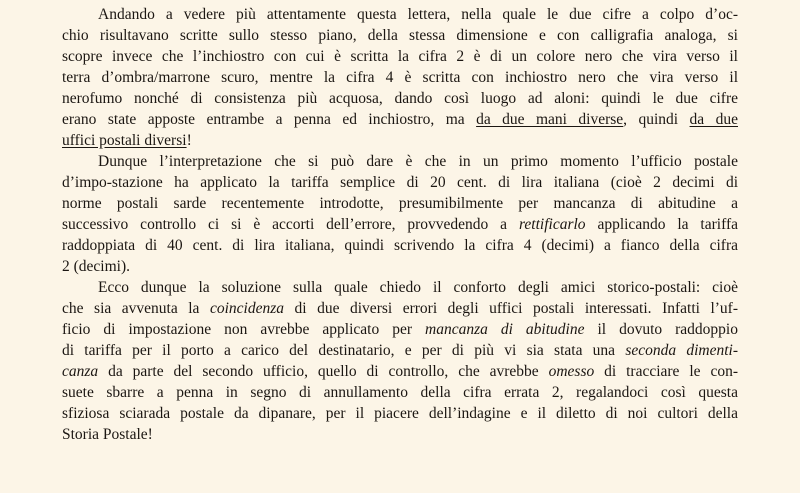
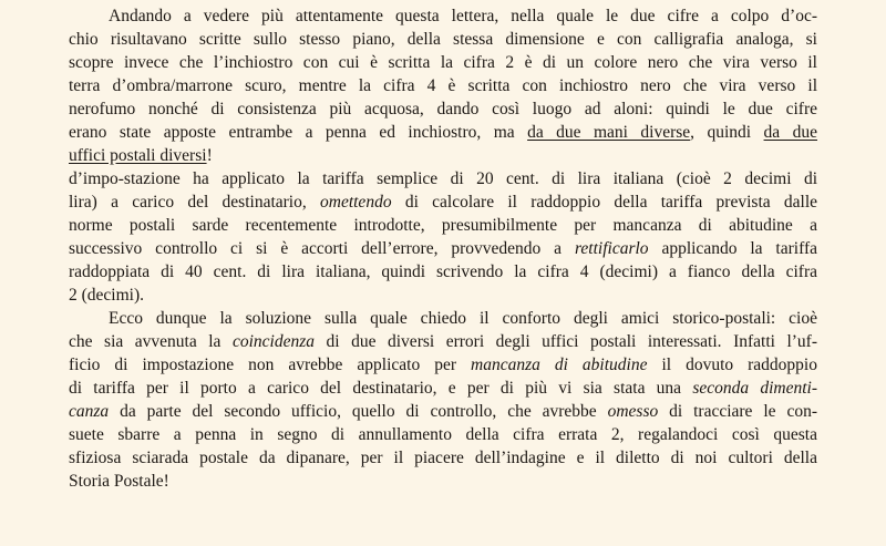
  Andando a vedere più attentamente questa lettera, nella quale le due cifre a colpo d’oc-
  chio risultavano scritte sullo stesso piano, della stessa dimensione e con calligrafia analoga, si
  scopre invece che l’inchiostro con cui è scritta la cifra 2 è di un colore nero che vira verso il
  terra d’ombra/marrone scuro, mentre la cifra 4 è scritta con inchiostro nero che vira verso il
  nerofumo nonché di consistenza più acquosa, dando così luogo ad aloni: quindi le due cifre
  erano state apposte entrambe a penna ed inchiostro, ma da due mani diverse, quindi da due
  uffici postali diversi!
- Dunque l’interpretazione che si può dare è che in un primo momento l’ufficio postale
  d’impo-stazione ha applicato la tariffa semplice di 20 cent. di lira italiana (cioè 2 decimi di
+ lira) a carico del destinatario, omettendo di calcolare il raddoppio della tariffa prevista dalle
  norme postali sarde recentemente introdotte, presumibilmente per mancanza di abitudine a
  successivo controllo ci si è accorti dell’errore, provvedendo a rettificarlo applicando la tariffa
  raddoppiata di 40 cent. di lira italiana, quindi scrivendo la cifra 4 (decimi) a fianco della cifra
  2 (decimi).
  Ecco dunque la soluzione sulla quale chiedo il conforto degli amici storico-postali: cioè
  che sia avvenuta la coincidenza di due diversi errori degli uffici postali interessati. Infatti l’uf-
  ficio di impostazione non avrebbe applicato per mancanza di abitudine il dovuto raddoppio
  di tariffa per il porto a carico del destinatario, e per di più vi sia stata una seconda dimenti-
  canza da parte del secondo ufficio, quello di controllo, che avrebbe omesso di tracciare le con-
  suete sbarre a penna in segno di annullamento della cifra errata 2, regalandoci così questa
  sfiziosa sciarada postale da dipanare, per il piacere dell’indagine e il diletto di noi cultori della
  Storia Postale!
